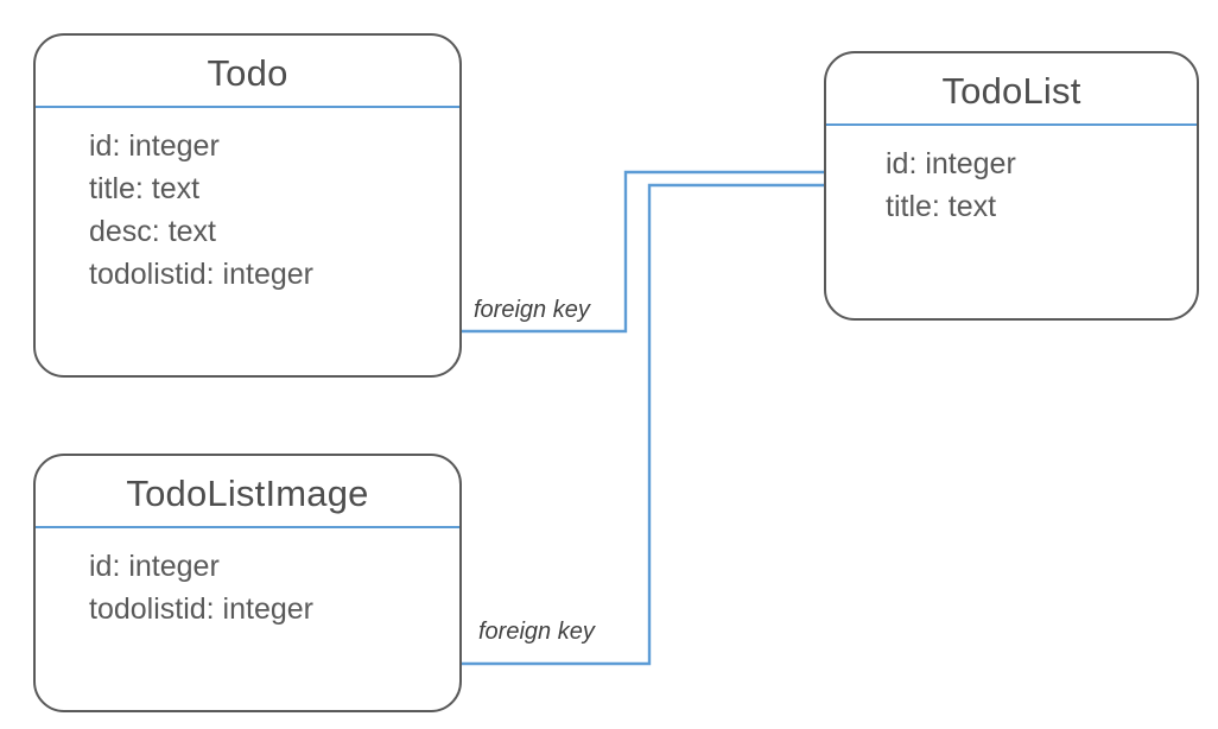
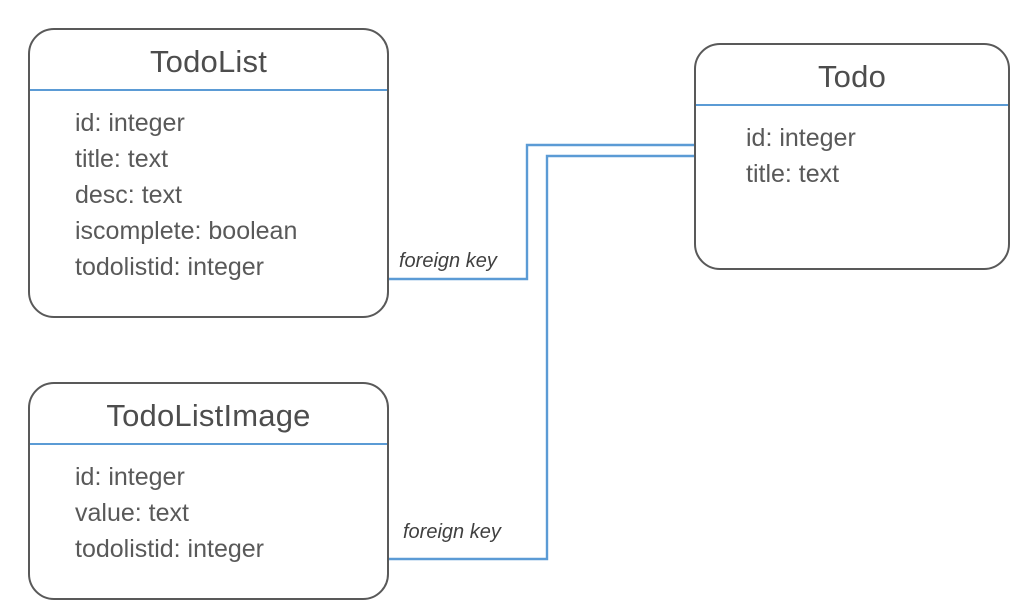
- Todo
+ TodoList
  id: integer
  title: text
  desc: text
+ iscomplete: boolean
  todolistid: integer
- TodoList
+ Todo
  id: integer
  title: text
  TodoListImage
  id: integer
+ value: text
  todolistid: integer
  foreign key
  foreign key
